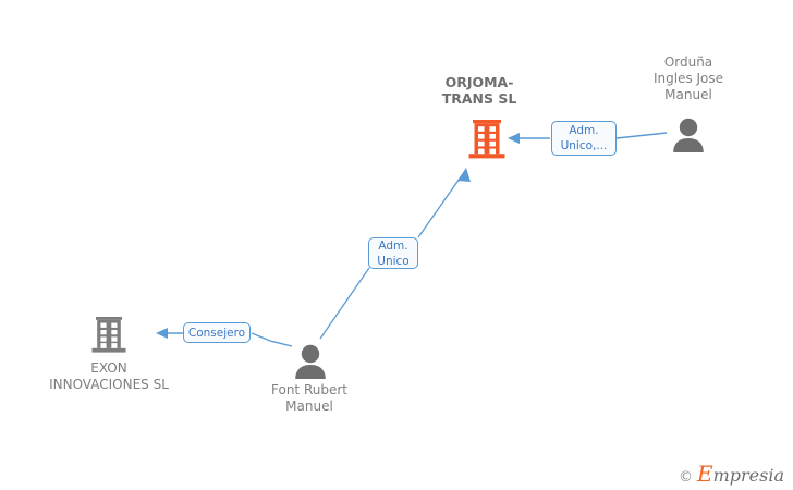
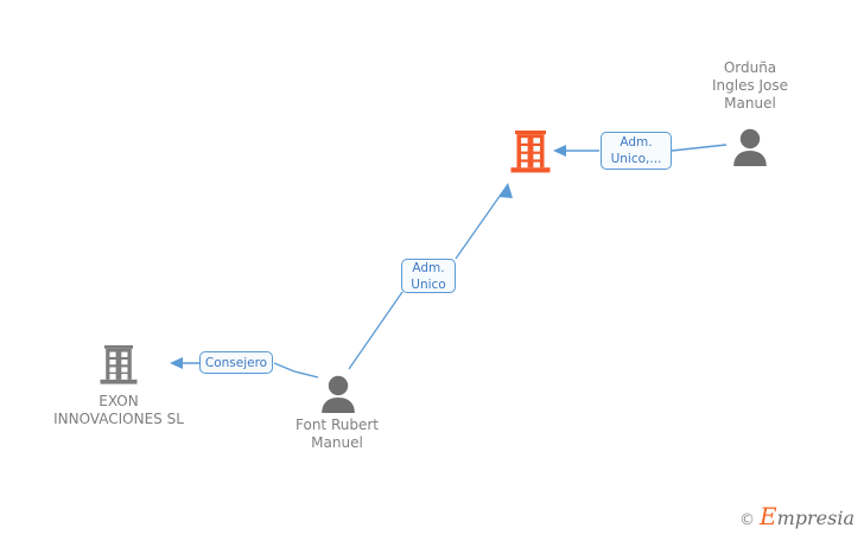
- ORJOMA-
- TRANS SL
  Orduña
  Ingles Jose
  Manuel
  Font Rubert
  Manuel
  EXON
  INNOVACIONES SL
  Adm.
  Unico,...
  Adm.
  Unico
  Consejero
  ©
  Empresia
